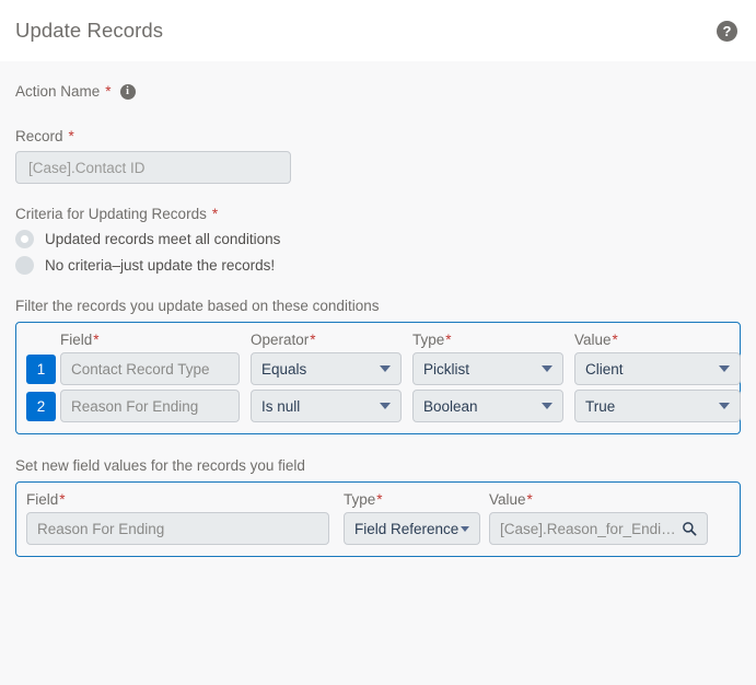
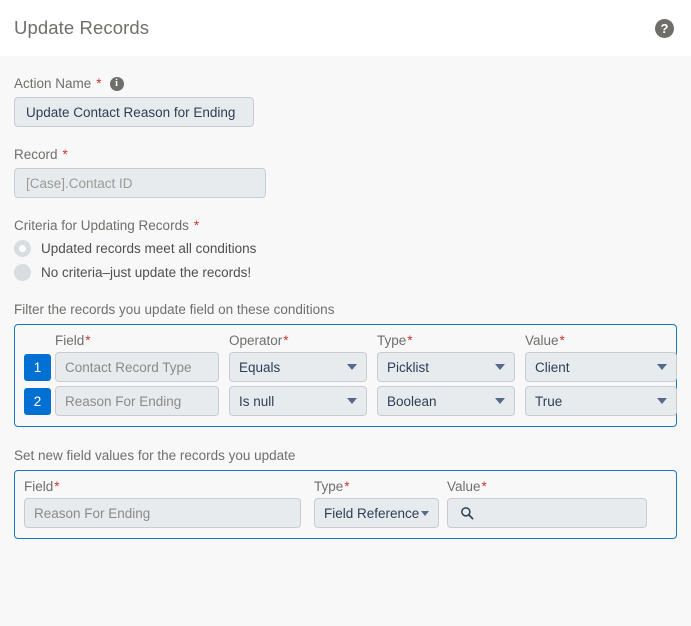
  Update Records
  ?
  Action Name
  *
  i
+ Update Contact Reason for Ending
  Record
  *
  [Case].Contact ID
  Criteria for Updating Records
  *
  Updated records meet all conditions
  No criteria–just update the records!
- Filter the records you update based on these conditions
+ Filter the records you update field on these conditions
  Field
  *
  Operator
  *
  Type
  *
  Value
  *
  1
  Contact Record Type
  Equals
  Picklist
  Client
  2
  Reason For Ending
  Is null
  Boolean
  True
- Set new field values for the records you field
+ Set new field values for the records you update
  Field
  *
  Type
  *
  Value
  *
  Reason For Ending
  Field Reference
- [Case].Reason_for_Endin…
